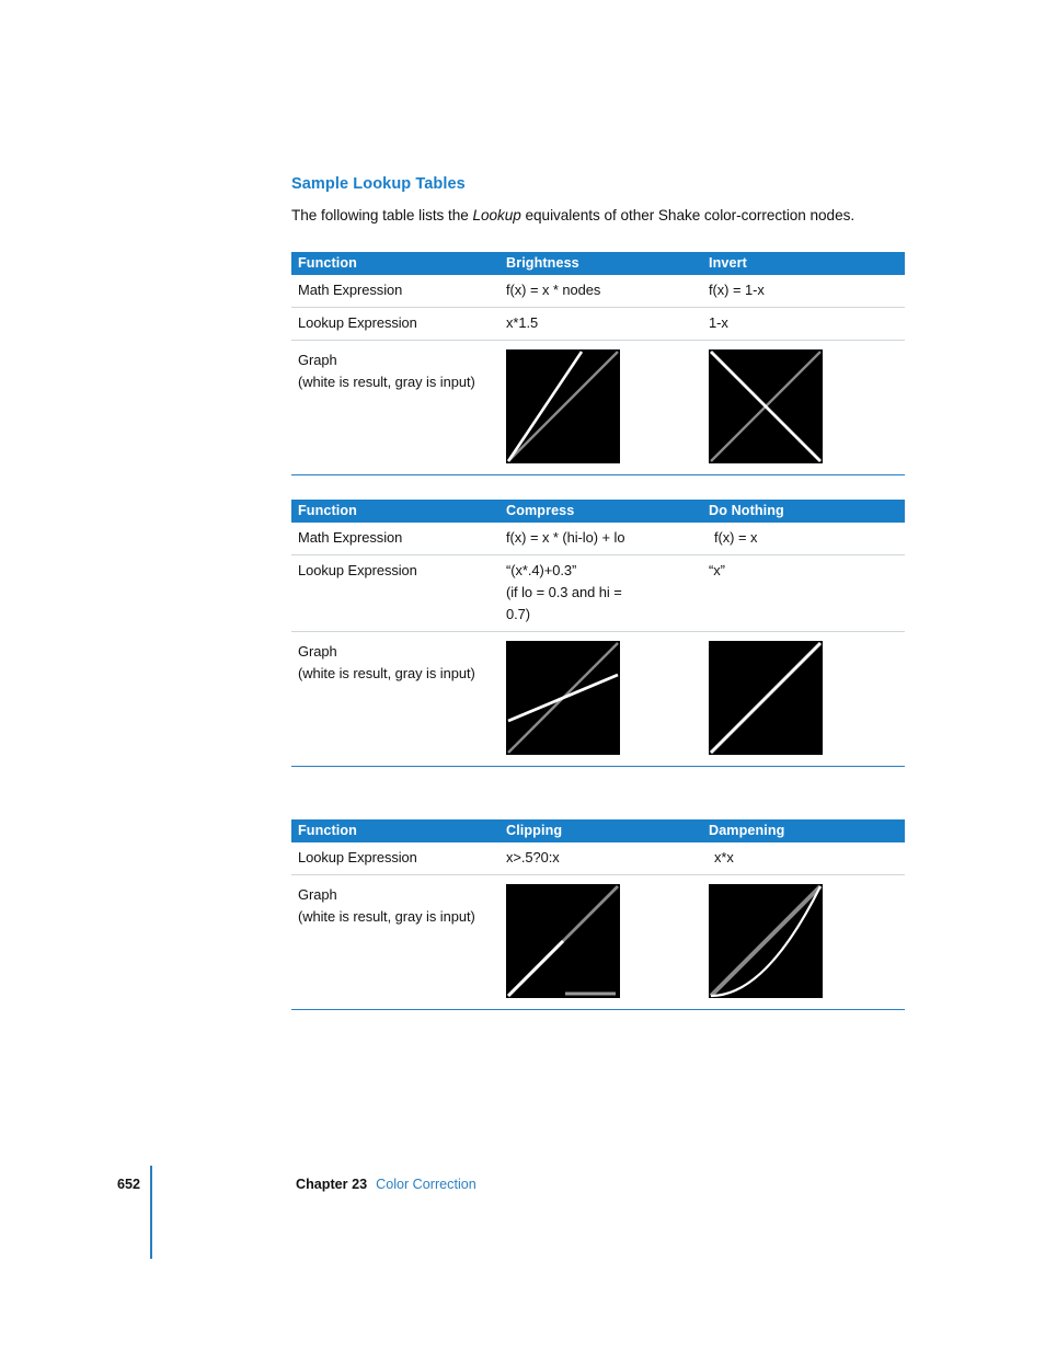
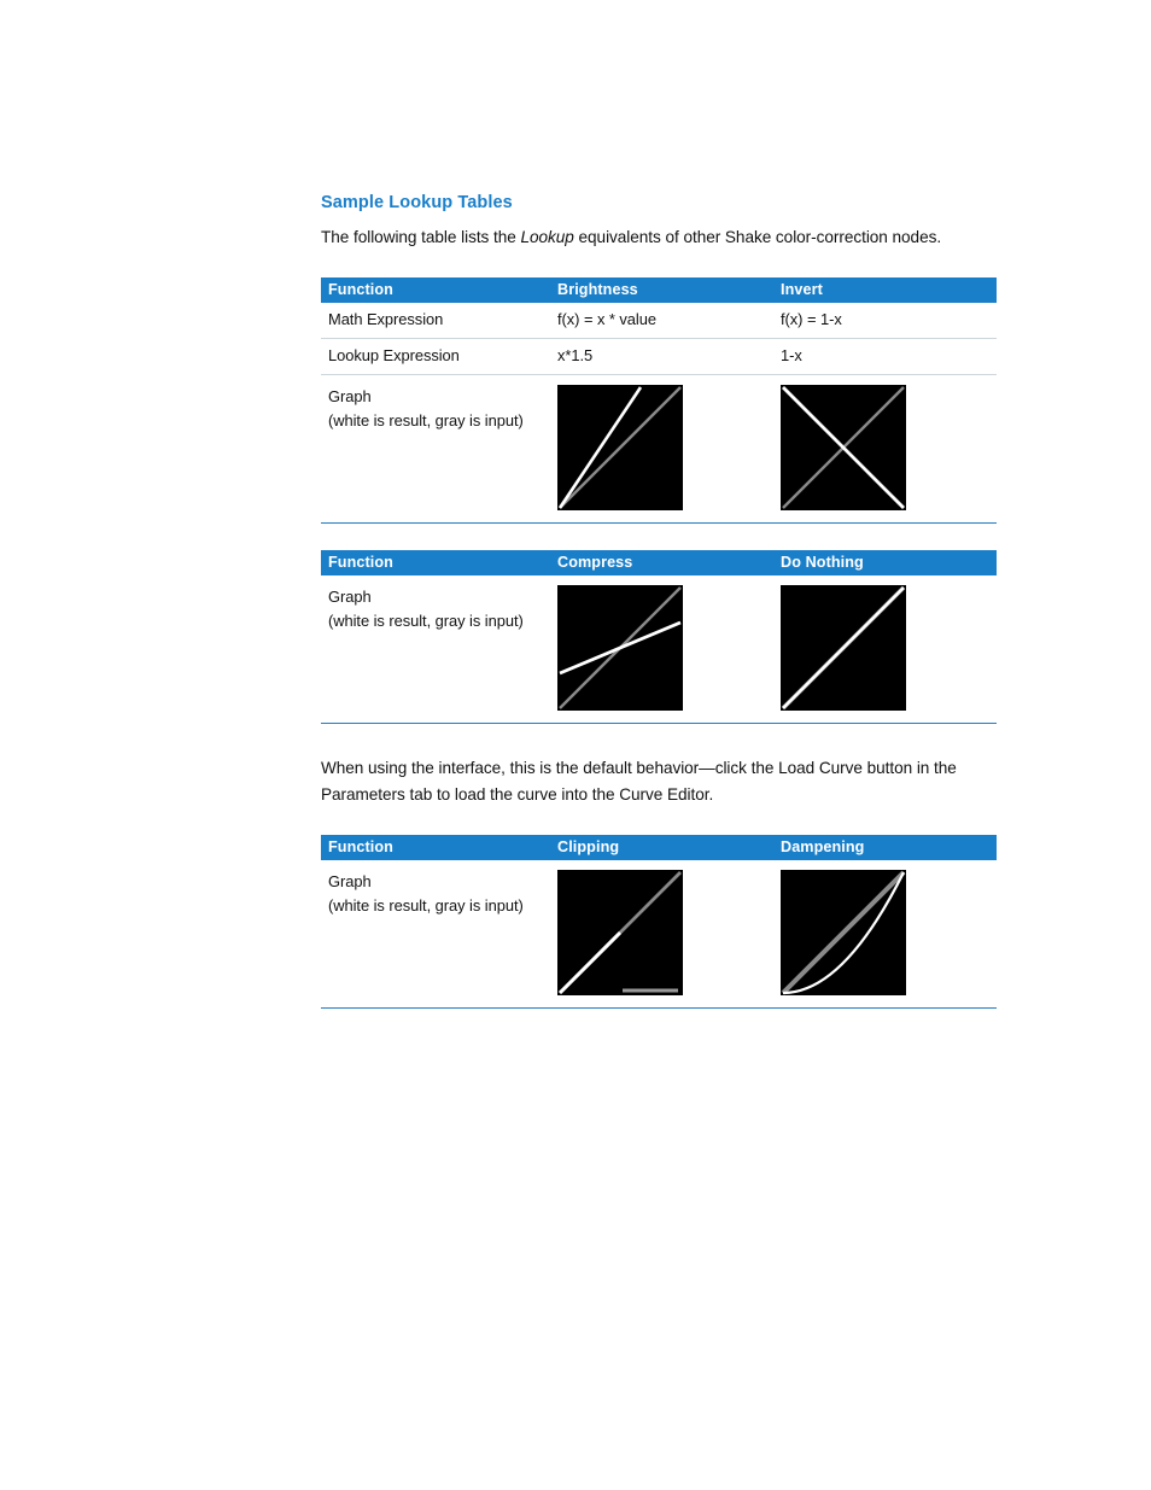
  Sample Lookup Tables
  The following table lists the Lookup equivalents of other Shake color-correction nodes.
  Function	Brightness	Invert
- Math Expression	f(x) = x * nodes	f(x) = 1-x
+ Math Expression	f(x) = x * value	f(x) = 1-x
  Lookup Expression	x*1.5	1-x
  Graph (white is result, gray is input)
  Function	Compress	Do Nothing
- Math Expression	f(x) = x * (hi-lo) + lo	f(x) = x
- Lookup Expression	“(x*.4)+0.3” (if lo = 0.3 and hi = 0.7)	“x”
  Graph (white is result, gray is input)
+ When using the interface, this is the default behavior—click the Load Curve button in the Parameters tab to load the curve into the Curve Editor.
  Function	Clipping	Dampening
- Lookup Expression	x>.5?0:x	x*x
  Graph (white is result, gray is input)
- 652
- Chapter 23 Color Correction
